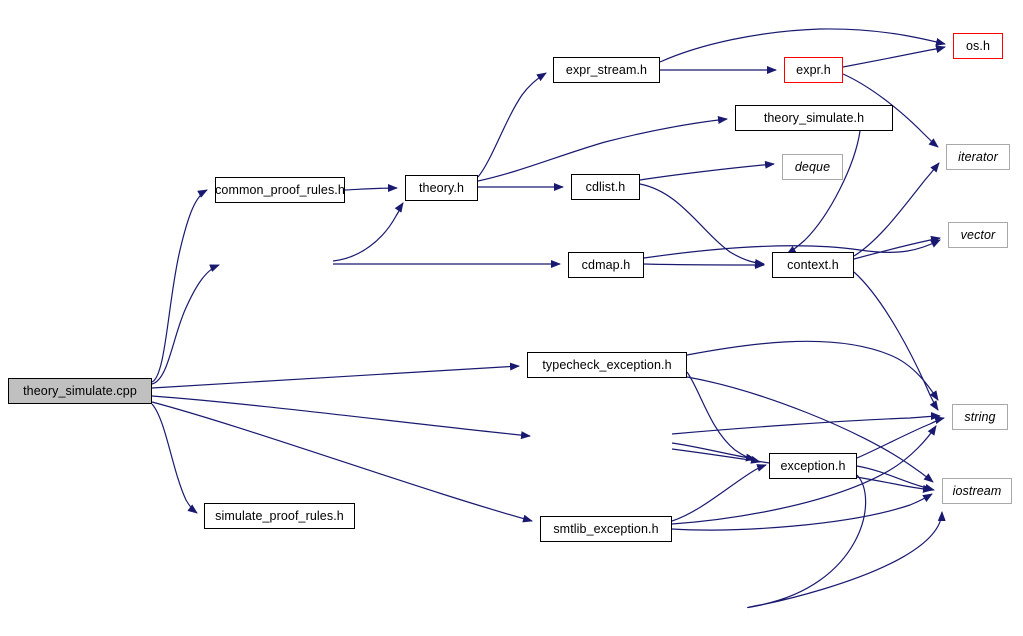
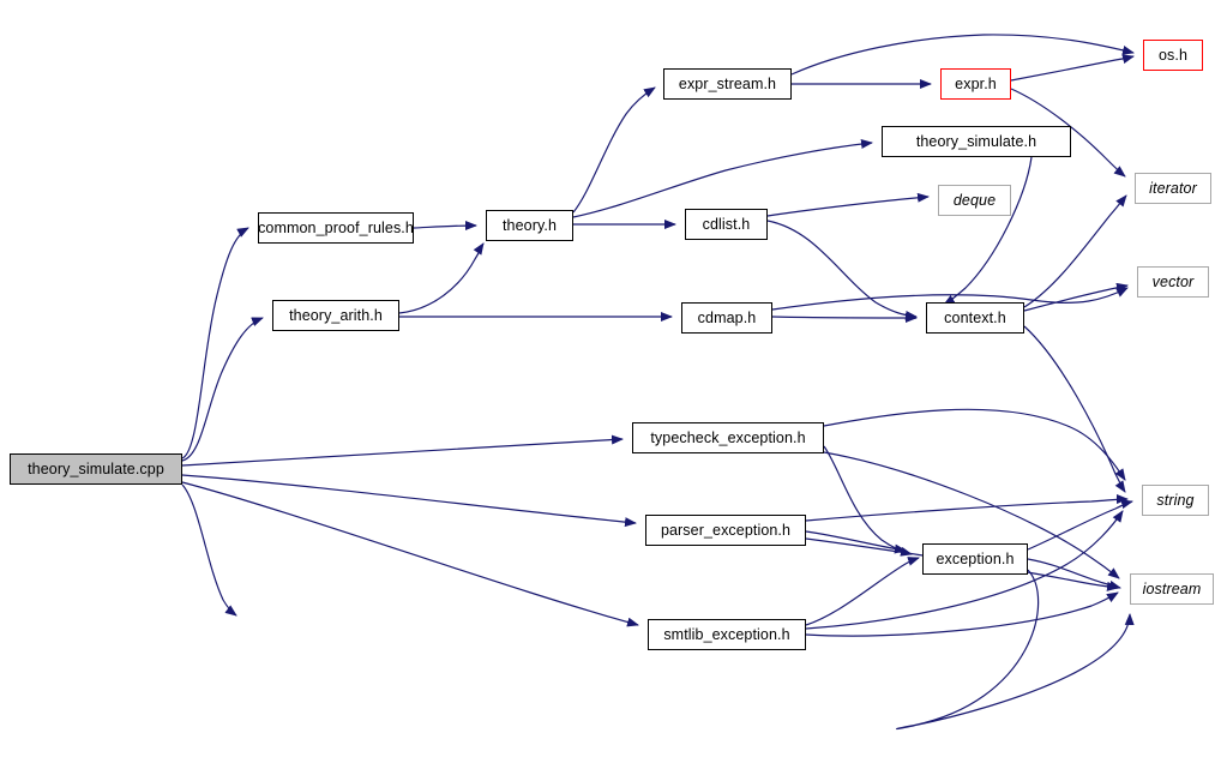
  theory_simulate.cpp
  common_proof_rules.h
+ theory_arith.h
  theory.h
  expr_stream.h
  expr.h
  os.h
  theory_simulate.h
  cdlist.h
  cdmap.h
  context.h
  deque
  iterator
  vector
  typecheck_exception.h
+ parser_exception.h
  smtlib_exception.h
  exception.h
- simulate_proof_rules.h
  string
  iostream
